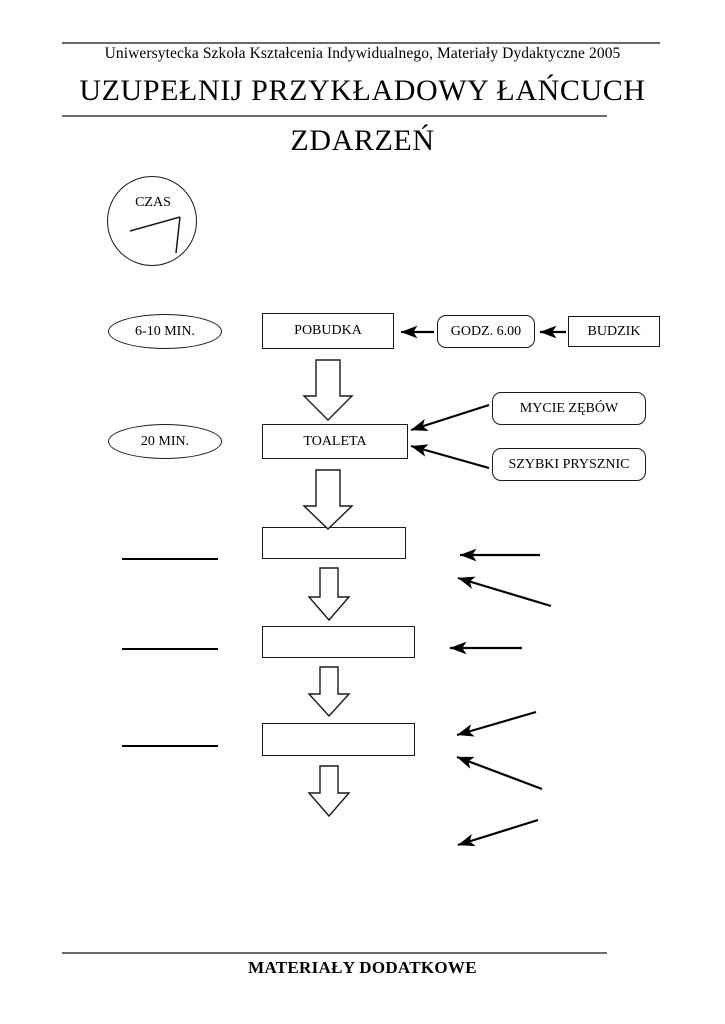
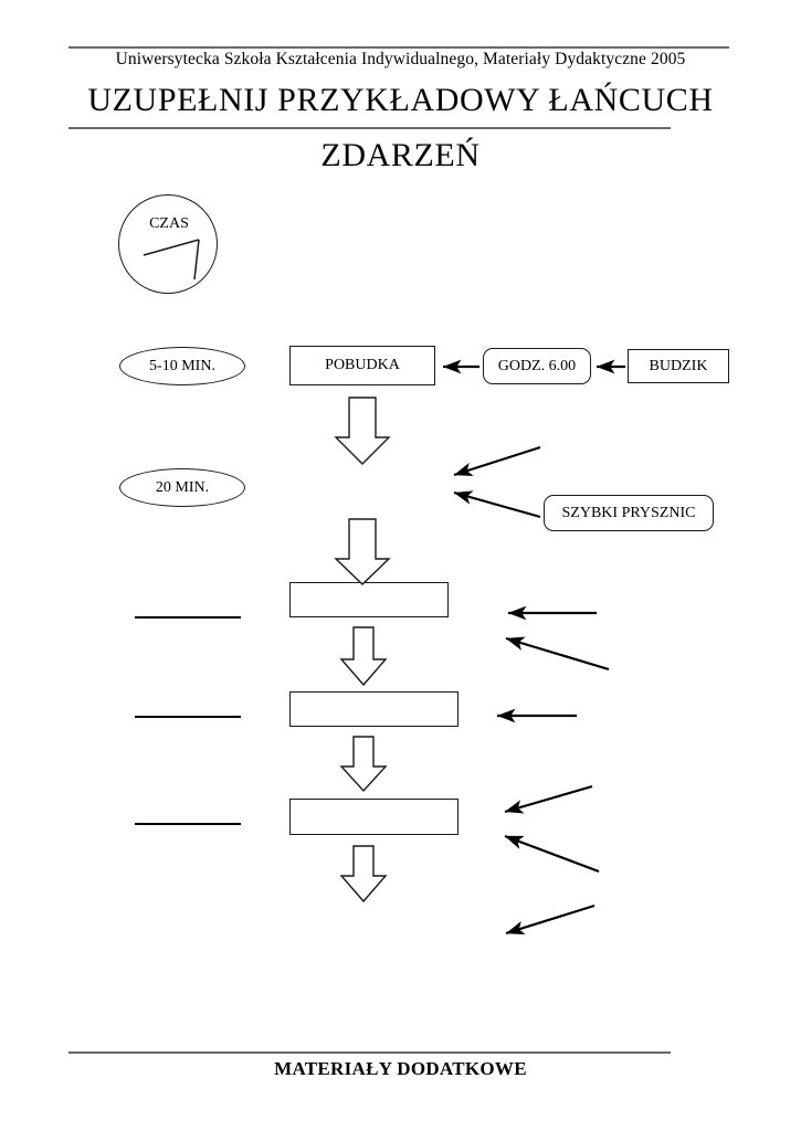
  Uniwersytecka Szkoła Kształcenia Indywidualnego, Materiały Dydaktyczne 2005
  UZUPEŁNIJ PRZYKŁADOWY ŁAŃCUCH
  ZDARZEŃ
  CZAS
- 6-10 MIN.
+ 5-10 MIN.
  POBUDKA
  GODZ. 6.00
  BUDZIK
  20 MIN.
- TOALETA
- MYCIE ZĘBÓW
  SZYBKI PRYSZNIC
  MATERIAŁY DODATKOWE
